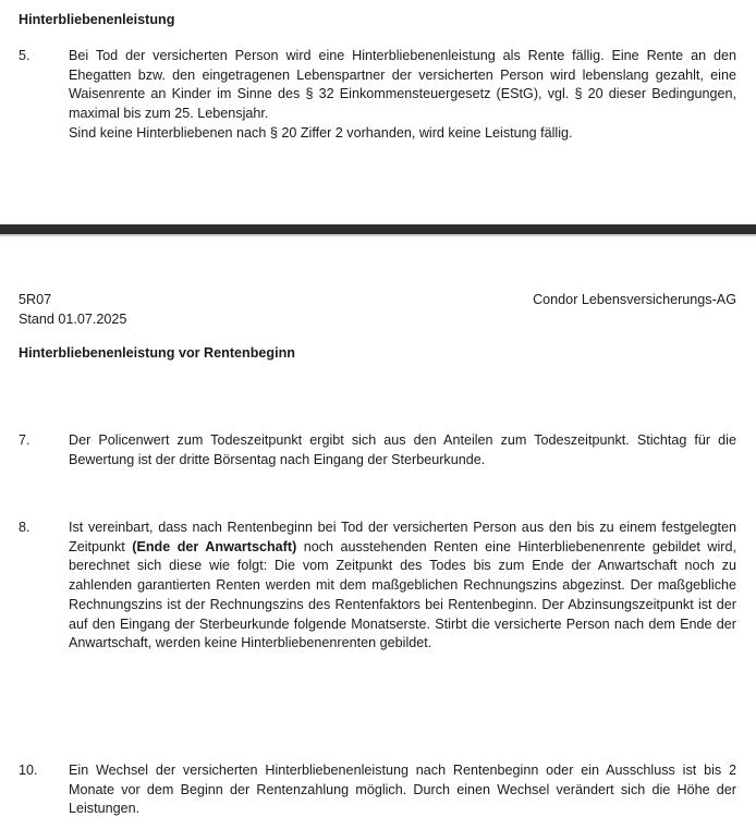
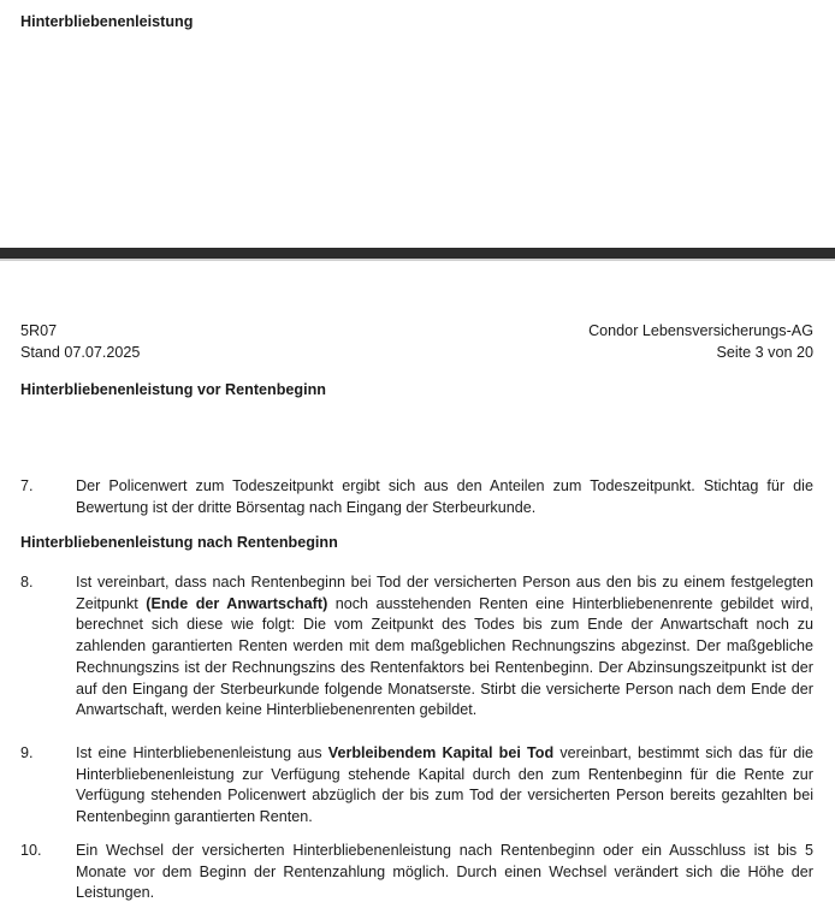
  Hinterbliebenenleistung
- 5.
- Bei Tod der versicherten Person wird eine Hinterbliebenenleistung als Rente fällig. Eine Rente an den Ehegatten bzw. den eingetragenen Lebenspartner der versicherten Person wird lebenslang gezahlt, eine Waisenrente an Kinder im Sinne des § 32 Einkommensteuergesetz (EStG), vgl. § 20 dieser Bedingungen, maximal bis zum 25. Lebensjahr.
- Sind keine Hinterbliebenen nach § 20 Ziffer 2 vorhanden, wird keine Leistung fällig.
  5R07
- Stand 01.07.2025
+ Stand 07.07.2025
  Condor Lebensversicherungs-AG
+ Seite 3 von 20
  Hinterbliebenenleistung vor Rentenbeginn
  7.
  Der Policenwert zum Todeszeitpunkt ergibt sich aus den Anteilen zum Todeszeitpunkt. Stichtag für die Bewertung ist der dritte Börsentag nach Eingang der Sterbeurkunde.
+ Hinterbliebenenleistung nach Rentenbeginn
  8.
  Ist vereinbart, dass nach Rentenbeginn bei Tod der versicherten Person aus den bis zu einem festgelegten Zeitpunkt (Ende der Anwartschaft) noch ausstehenden Renten eine Hinterbliebenenrente gebildet wird, berechnet sich diese wie folgt: Die vom Zeitpunkt des Todes bis zum Ende der Anwartschaft noch zu zahlenden garantierten Renten werden mit dem maßgeblichen Rechnungszins abgezinst. Der maßgebliche Rechnungszins ist der Rechnungszins des Rentenfaktors bei Rentenbeginn. Der Abzinsungszeitpunkt ist der auf den Eingang der Sterbeurkunde folgende Monatserste. Stirbt die versicherte Person nach dem Ende der Anwartschaft, werden keine Hinterbliebenenrenten gebildet.
+ 9.
+ Ist eine Hinterbliebenenleistung aus Verbleibendem Kapital bei Tod vereinbart, bestimmt sich das für die Hinterbliebenenleistung zur Verfügung stehende Kapital durch den zum Rentenbeginn für die Rente zur Verfügung stehenden Policenwert abzüglich der bis zum Tod der versicherten Person bereits gezahlten bei Rentenbeginn garantierten Renten.
  10.
- Ein Wechsel der versicherten Hinterbliebenenleistung nach Rentenbeginn oder ein Ausschluss ist bis 2 Monate vor dem Beginn der Rentenzahlung möglich. Durch einen Wechsel verändert sich die Höhe der Leistungen.
+ Ein Wechsel der versicherten Hinterbliebenenleistung nach Rentenbeginn oder ein Ausschluss ist bis 5 Monate vor dem Beginn der Rentenzahlung möglich. Durch einen Wechsel verändert sich die Höhe der Leistungen.
